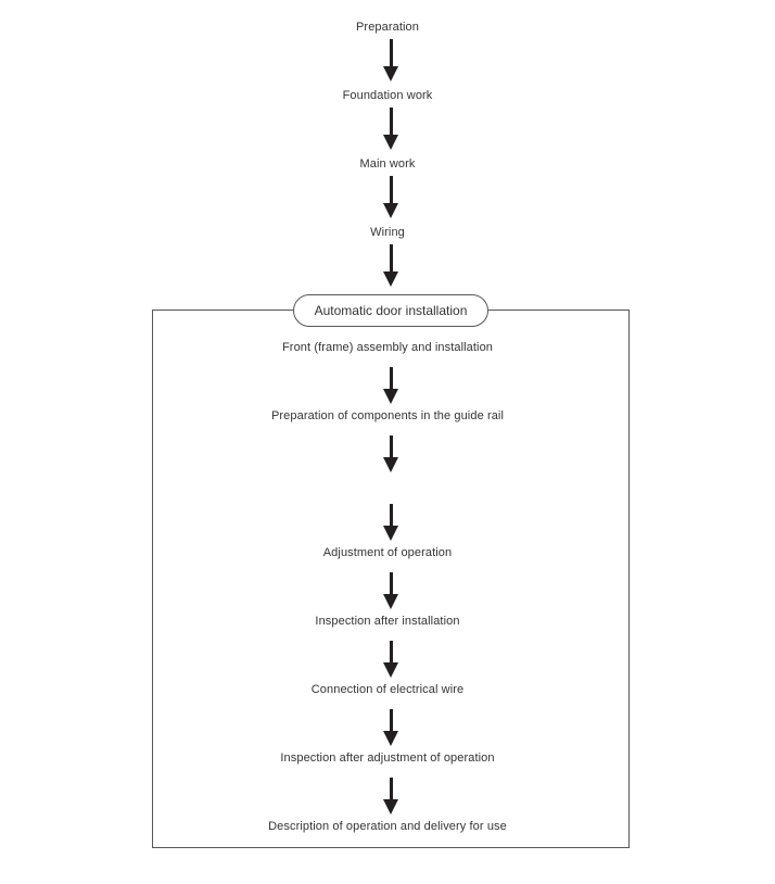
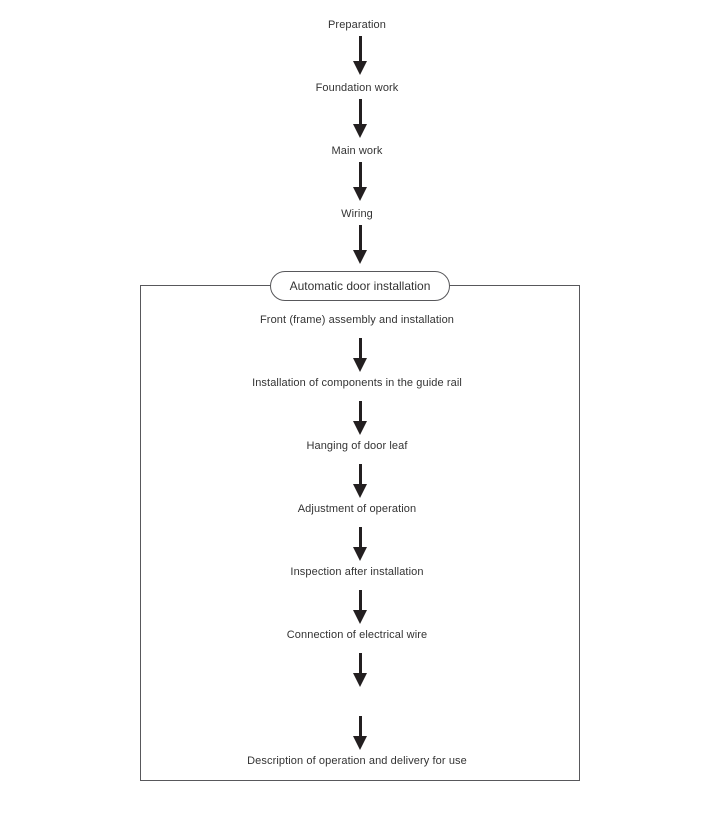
  Preparation
  Foundation work
  Main work
  Wiring
  Automatic door installation
  Front (frame) assembly and installation
- Preparation of components in the guide rail
+ Installation of components in the guide rail
+ Hanging of door leaf
  Adjustment of operation
  Inspection after installation
  Connection of electrical wire
- Inspection after adjustment of operation
  Description of operation and delivery for use
